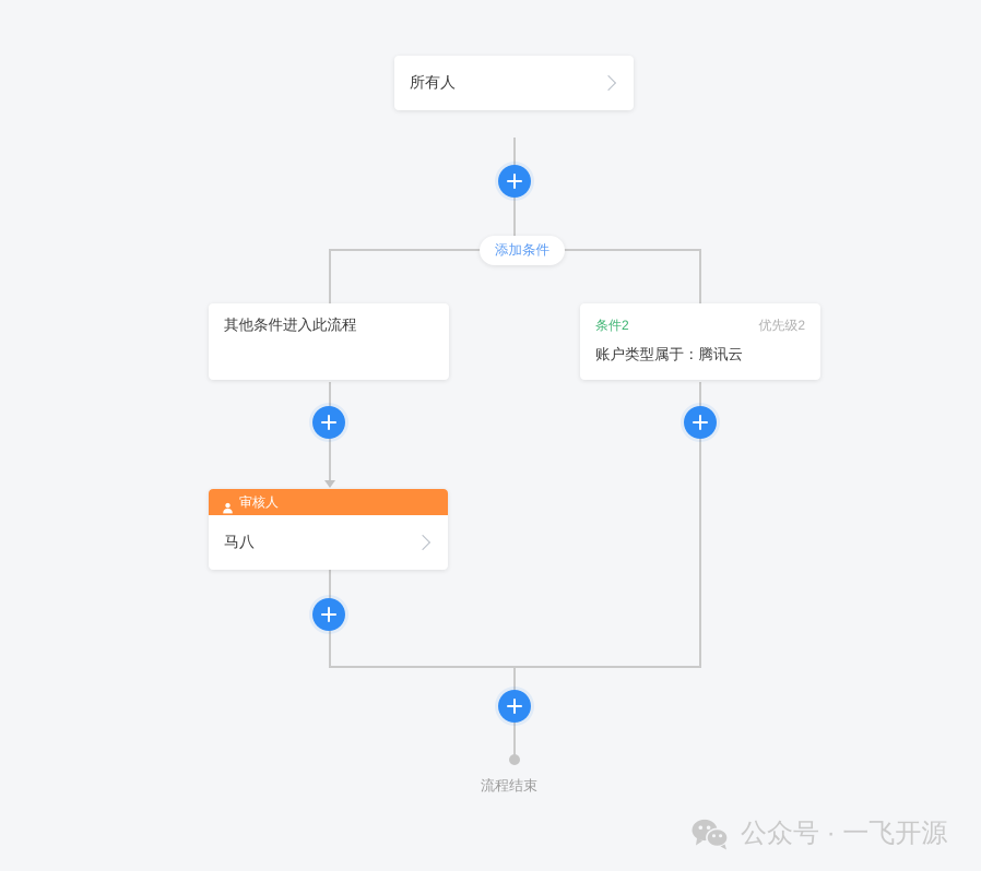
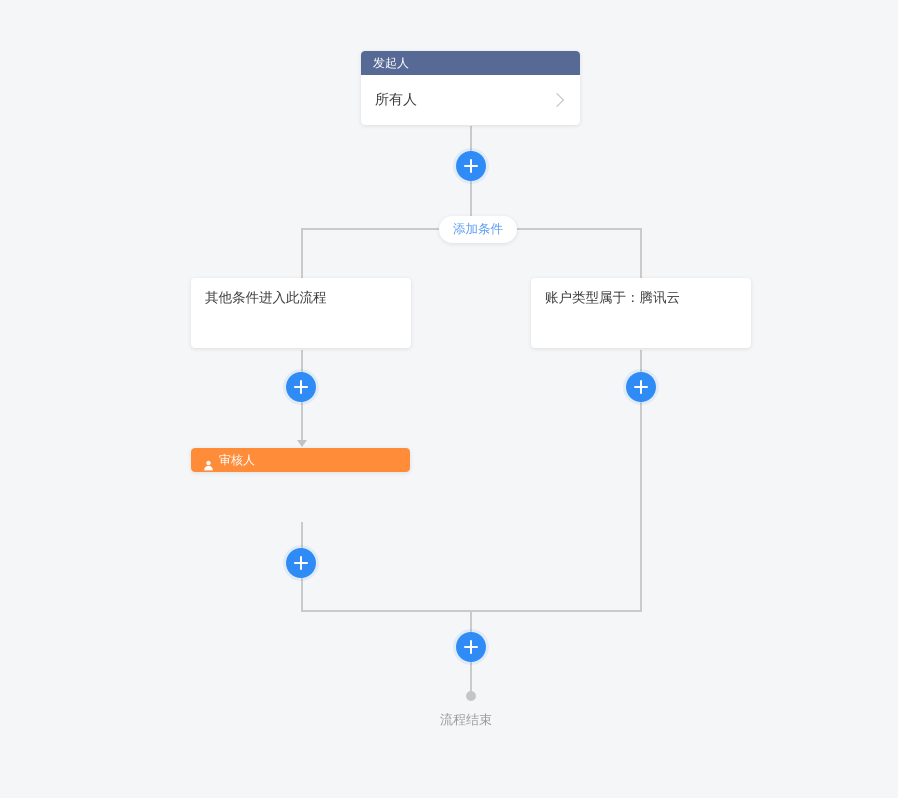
+ 发起人
  所有人
  添加条件
  其他条件进入此流程
- 条件2
- 优先级2
  账户类型属于：腾讯云
  审核人
- 马八
  流程结束
- 公众号 · 一飞开源
